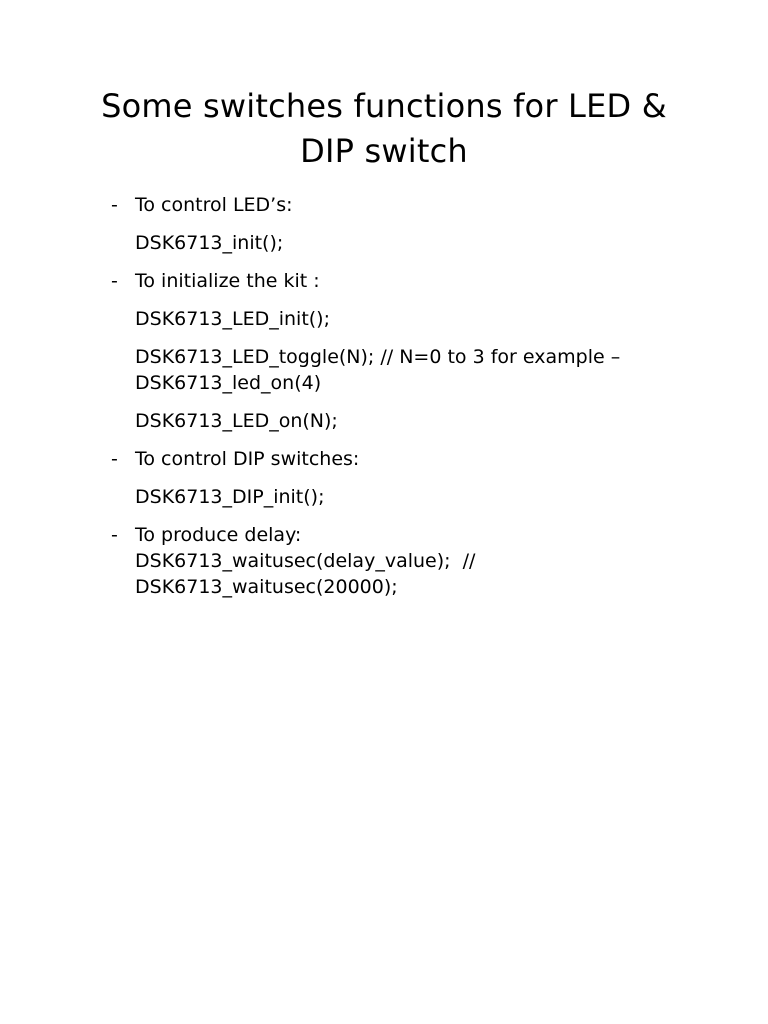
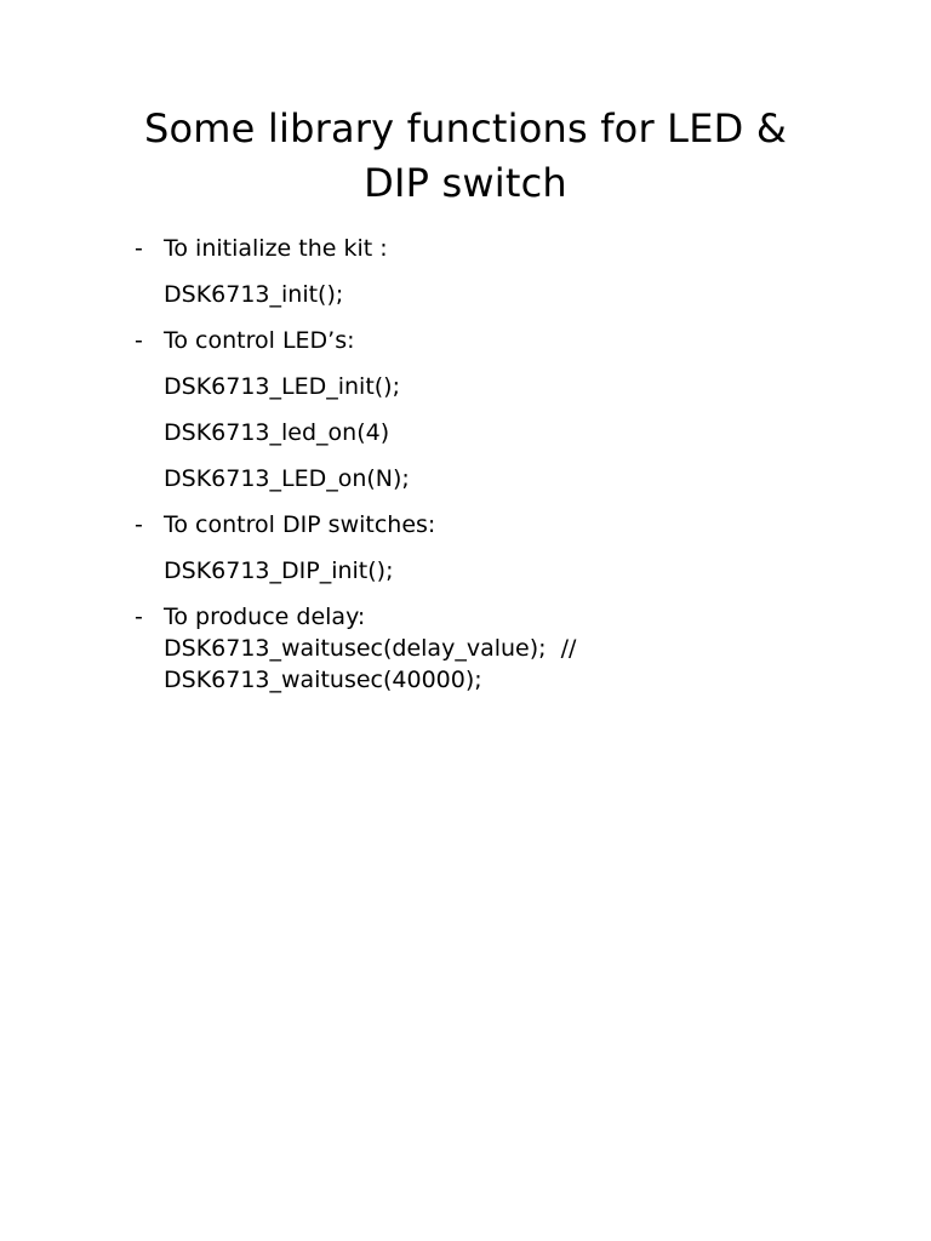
- Some switches functions for LED &
+ Some library functions for LED &
  DIP switch
  -
- To control LED’s:
+ To initialize the kit :
  DSK6713_init();
  -
- To initialize the kit :
+ To control LED’s:
  DSK6713_LED_init();
- DSK6713_LED_toggle(N); // N=0 to 3 for example –
  DSK6713_led_on(4)
  DSK6713_LED_on(N);
  -
  To control DIP switches:
  DSK6713_DIP_init();
  -
  To produce delay:
  DSK6713_waitusec(delay_value); //
- DSK6713_waitusec(20000);
+ DSK6713_waitusec(40000);
